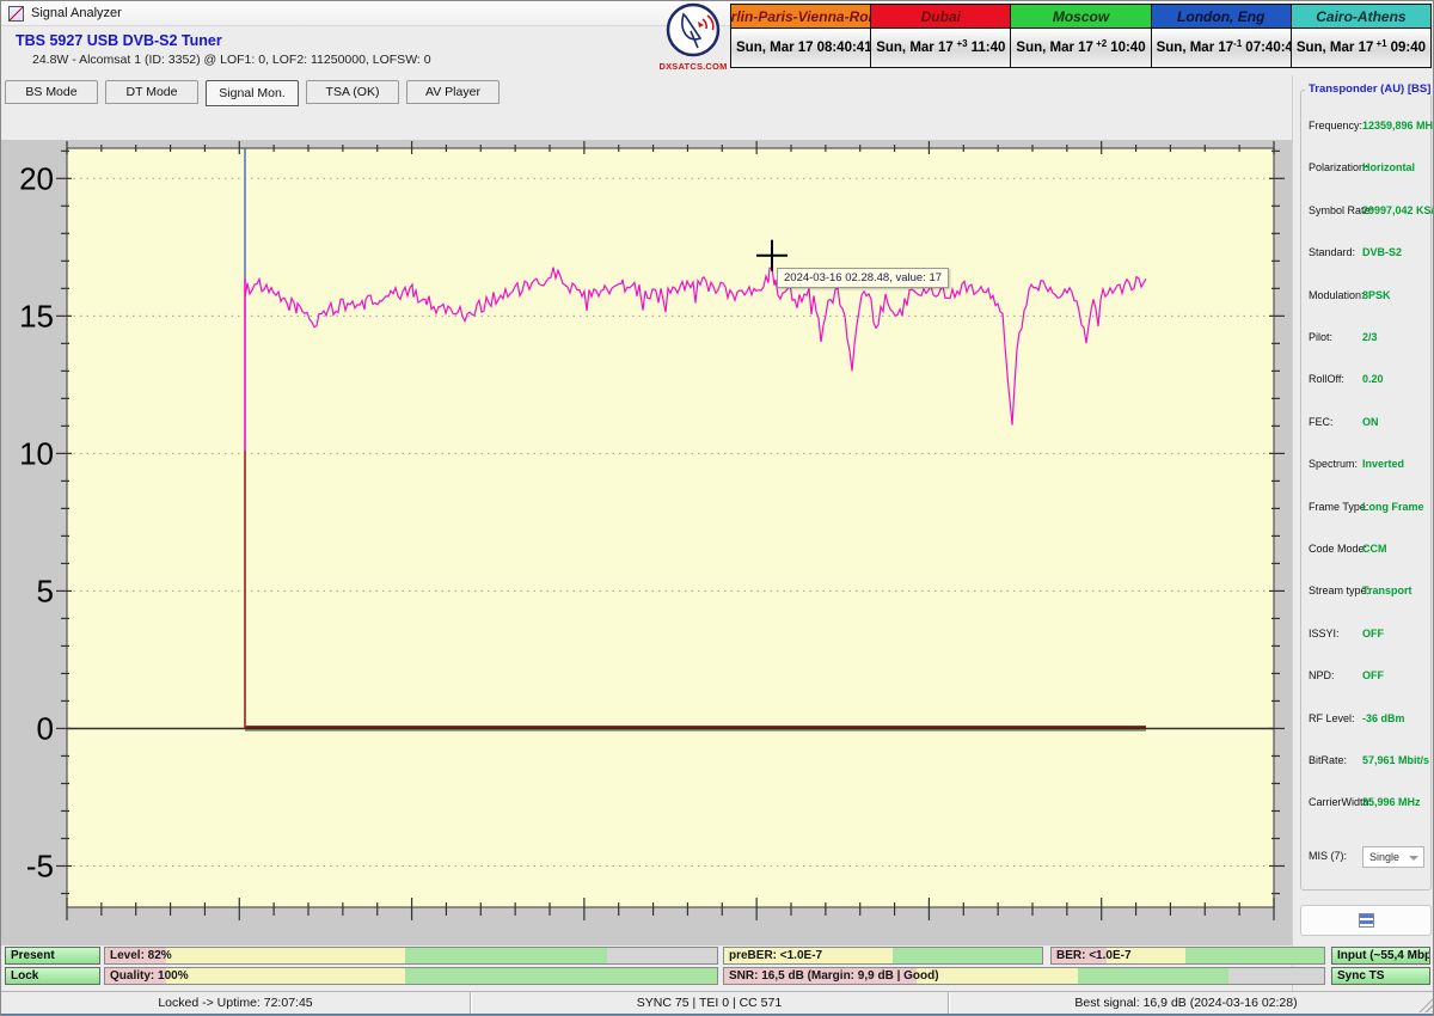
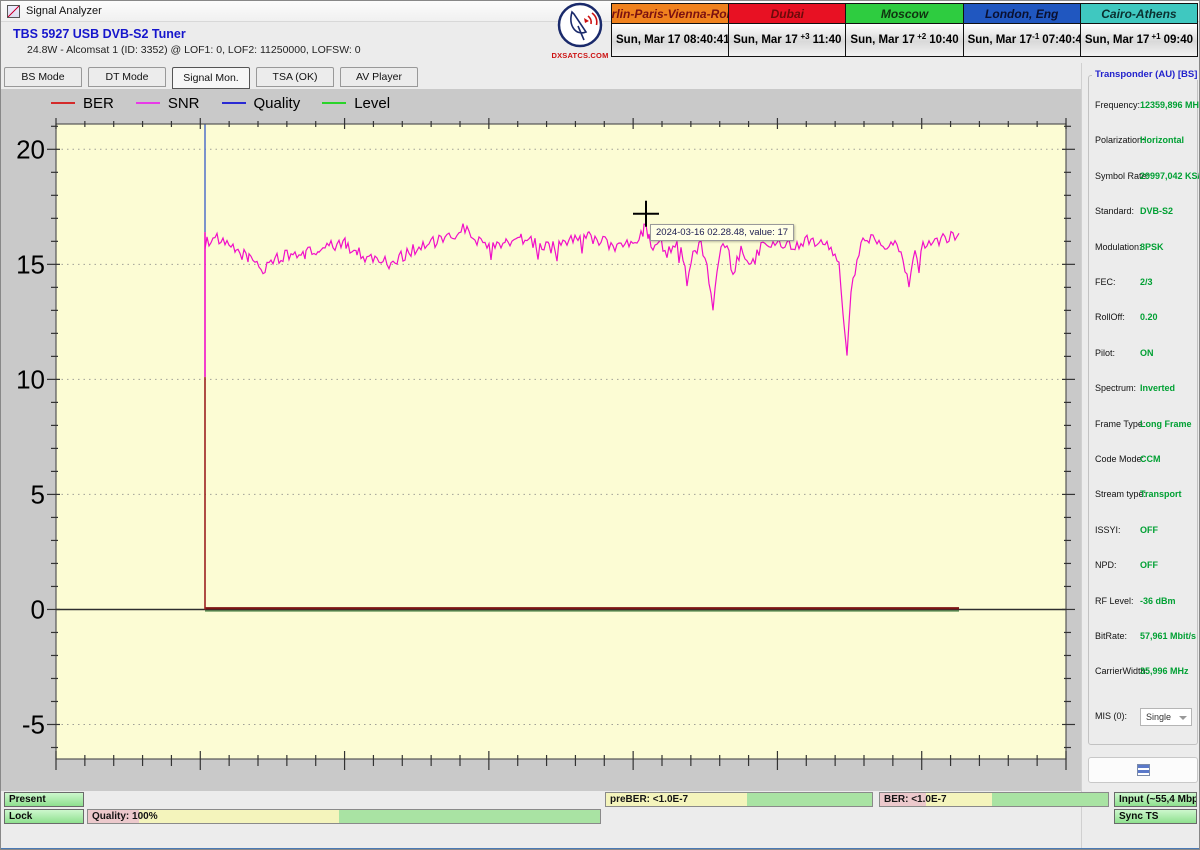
  Signal Analyzer
  TBS 5927 USB DVB-S2 Tuner
  24.8W - Alcomsat 1 (ID: 3352) @ LOF1: 0, LOF2: 11250000, LOFSW: 0
  DXSATCS.COM
  rlin-Paris-Vienna-Ro
  Sun, Mar 17
  08:40:41
  Dubai
  Sun, Mar 17
  +3
  11:40
  Moscow
  Sun, Mar 17
  +2
  10:40
  London, Eng
  Sun, Mar 17
  -1
  07:40:4
  Cairo-Athens
  Sun, Mar 17
  +1
  09:40
  BS Mode
  DT Mode
  Signal Mon.
  TSA (OK)
  AV Player
+ BER
+ SNR
+ Quality
+ Level
  -5
  0
  5
  10
  15
  20
  2024-03-16 02.28.48, value: 17
  Transponder (AU) [BS]
  Frequency:
  12359,896 MH
  Polarization:
  Horizontal
  Symbol Rate:
  29997,042 KS/
  Standard:
  DVB-S2
  Modulation:
  8PSK
- Pilot:
+ FEC:
  2/3
  RollOff:
  0.20
- FEC:
+ Pilot:
  ON
  Spectrum:
  Inverted
  Frame Type:
  Long Frame
  Code Mode:
  CCM
  Stream type:
  Transport
  ISSYI:
  OFF
  NPD:
  OFF
  RF Level:
  -36 dBm
  BitRate:
  57,961 Mbit/s
  CarrierWidth:
  35,996 MHz
- MIS (7):
+ MIS (0):
  Single
  Present
  Lock
  Input (~55,4 Mbp
  Sync TS
- Level: 82%
  Quality: 100%
  preBER: <1.0E-7
  BER: <1.0E-7
- SNR: 16,5 dB (Margin: 9,9 dB | Good)
- Locked -> Uptime: 72:07:45
- SYNC 75 | TEI 0 | CC 571
- Best signal: 16,9 dB (2024-03-16 02:28)
